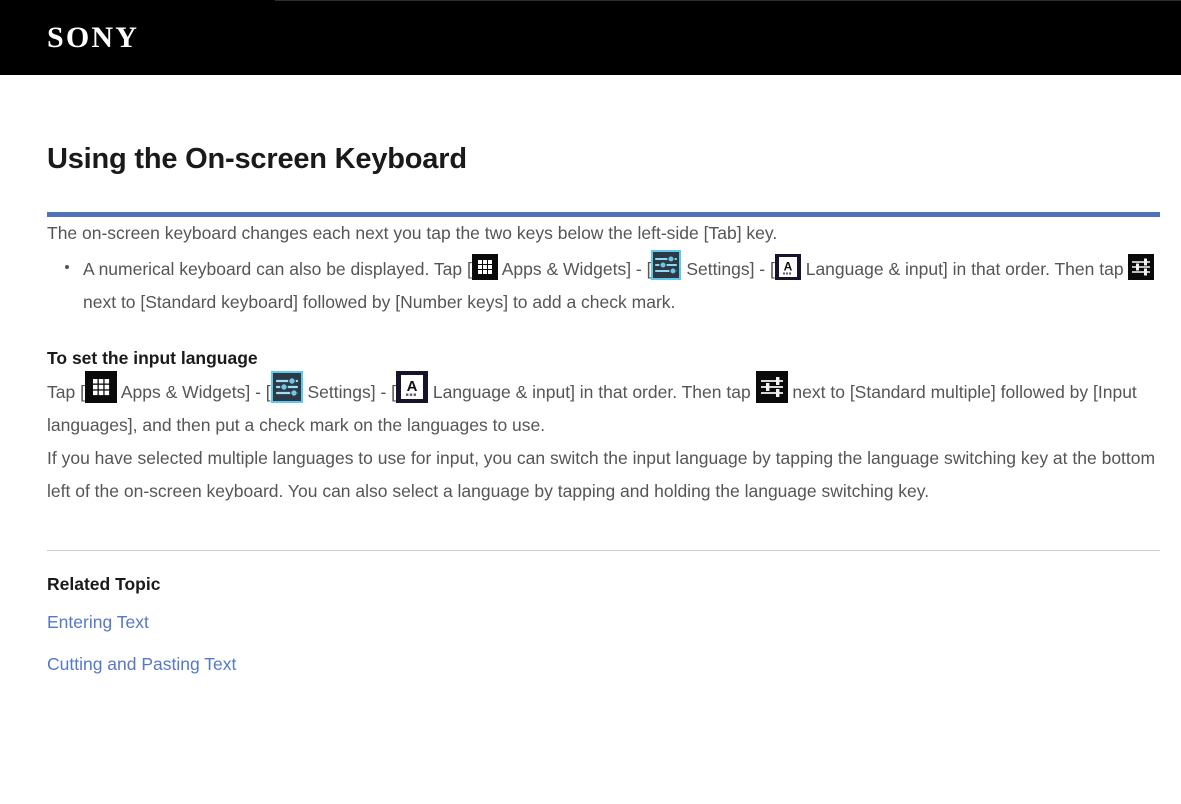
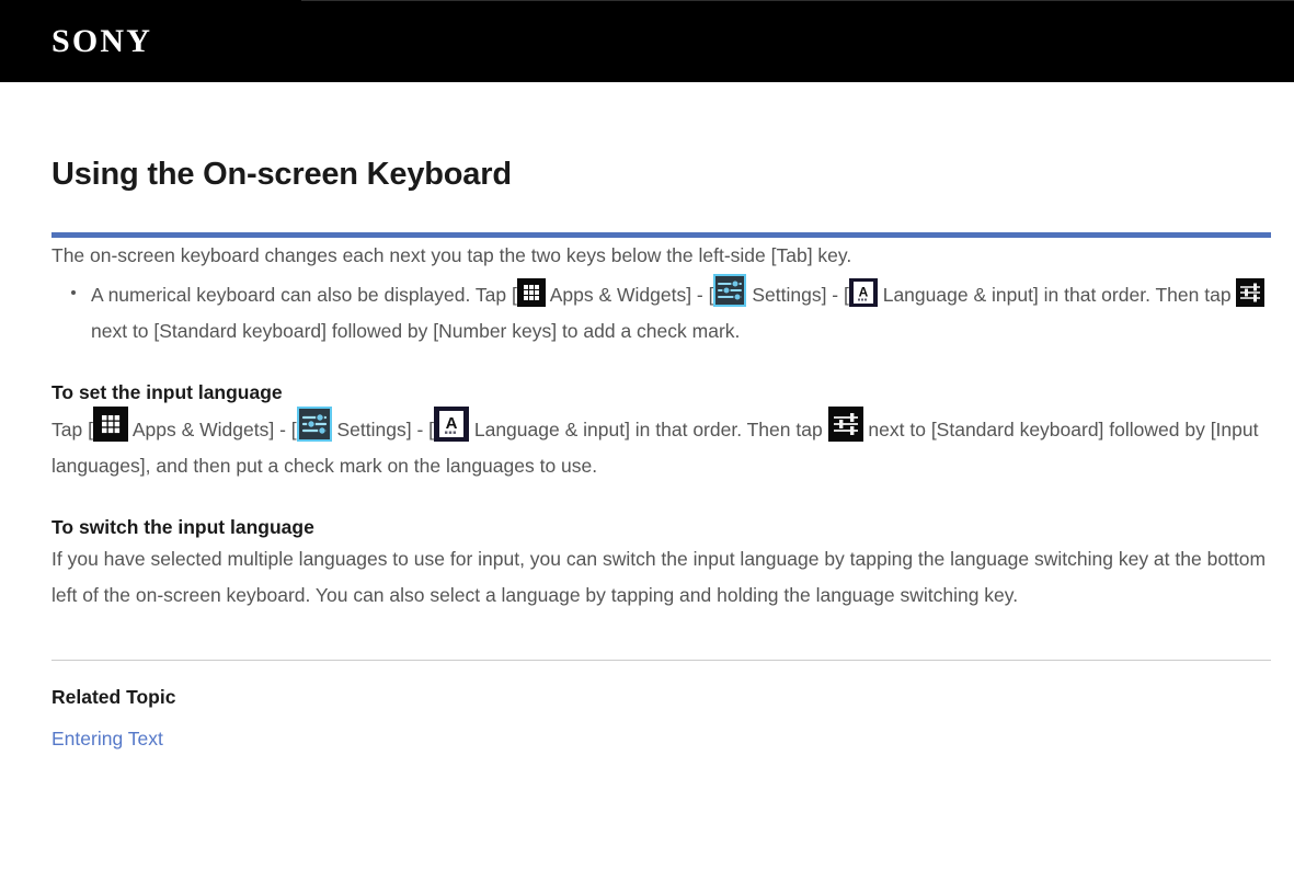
  SONY
  Using the On-screen Keyboard
  The on-screen keyboard changes each next you tap the two keys below the left-side [Tab] key.
  A numerical keyboard can also be displayed. Tap [ Apps & Widgets] - [ Settings] - [
  A
  Language & input] in that order. Then tap next to [Standard keyboard] followed by [Number keys] to add a check mark.
  To set the input language
  Tap [ Apps & Widgets] - [ Settings] - [
  A
- Language & input] in that order. Then tap next to [Standard multiple] followed by [Input languages], and then put a check mark on the languages to use.
+ Language & input] in that order. Then tap next to [Standard keyboard] followed by [Input languages], and then put a check mark on the languages to use.
+ To switch the input language
  If you have selected multiple languages to use for input, you can switch the input language by tapping the language switching key at the bottom left of the on-screen keyboard. You can also select a language by tapping and holding the language switching key.
  Related Topic
  Entering Text
- Cutting and Pasting Text
